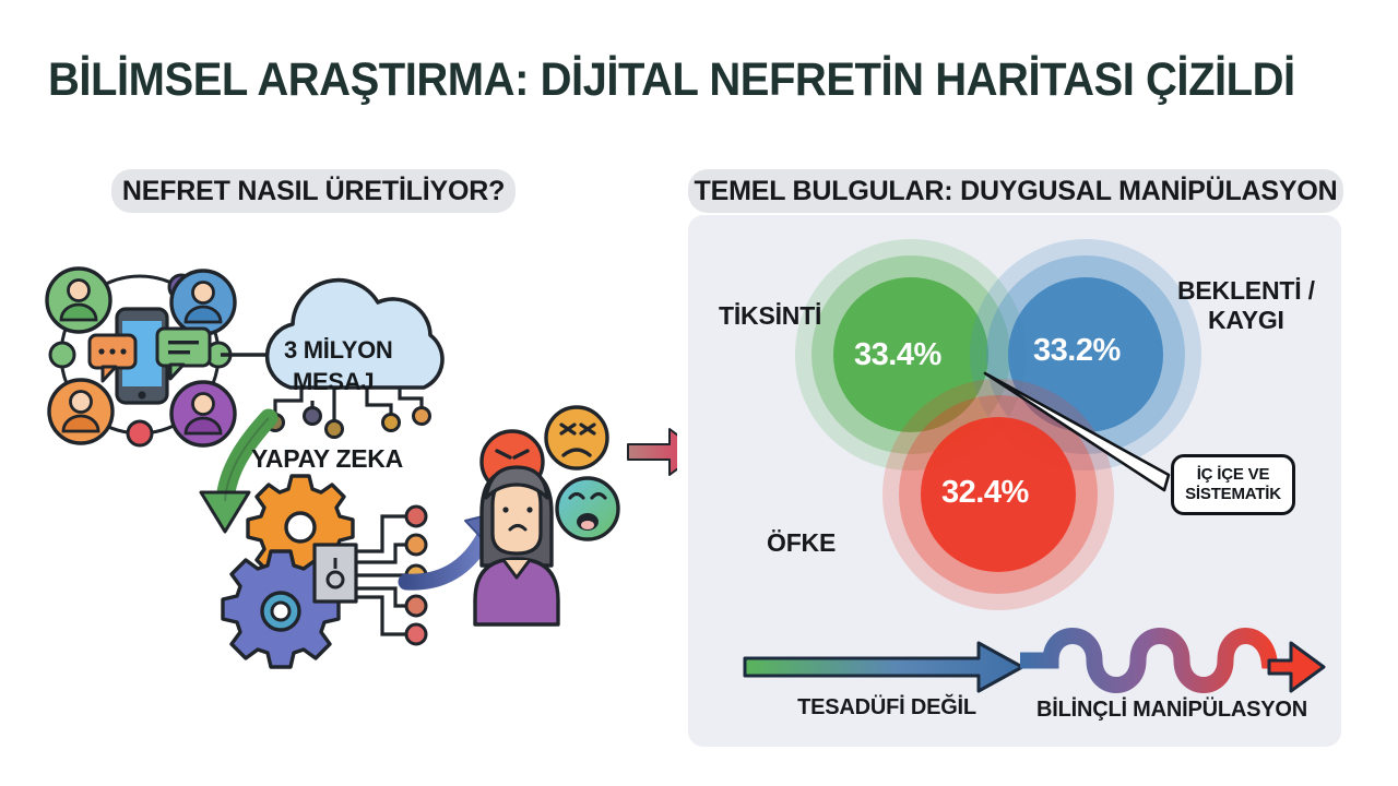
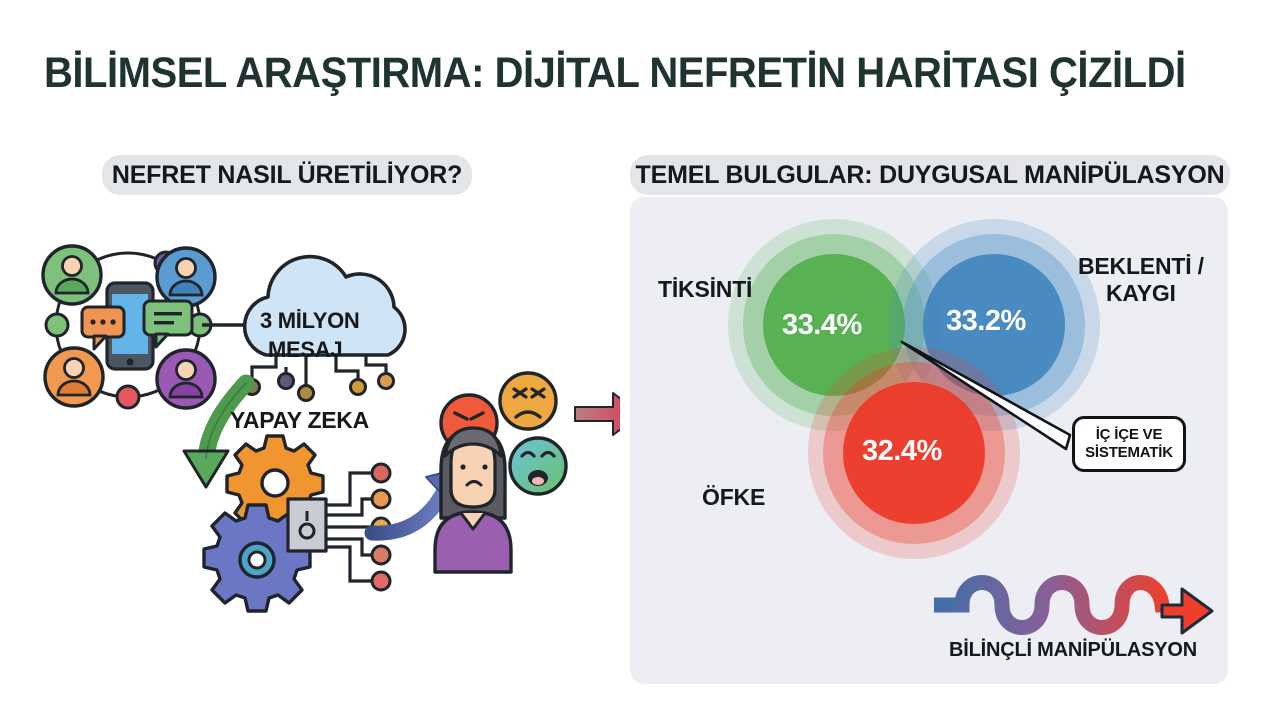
  BİLİMSEL ARAŞTIRMA: DİJİTAL NEFRETİN HARİTASI ÇİZİLDİ
  NEFRET NASIL ÜRETİLİYOR?
  TEMEL BULGULAR: DUYGUSAL MANİPÜLASYON
  3 MİLYON
  MESAJ
  YAPAY ZEKA
  33.4%
  33.2%
  32.4%
  TİKSİNTİ
  BEKLENTİ /
  KAYGI
  ÖFKE
  İÇ İÇE VE
  SİSTEMATİK
- TESADÜFİ DEĞİL
  BİLİNÇLİ MANİPÜLASYON
